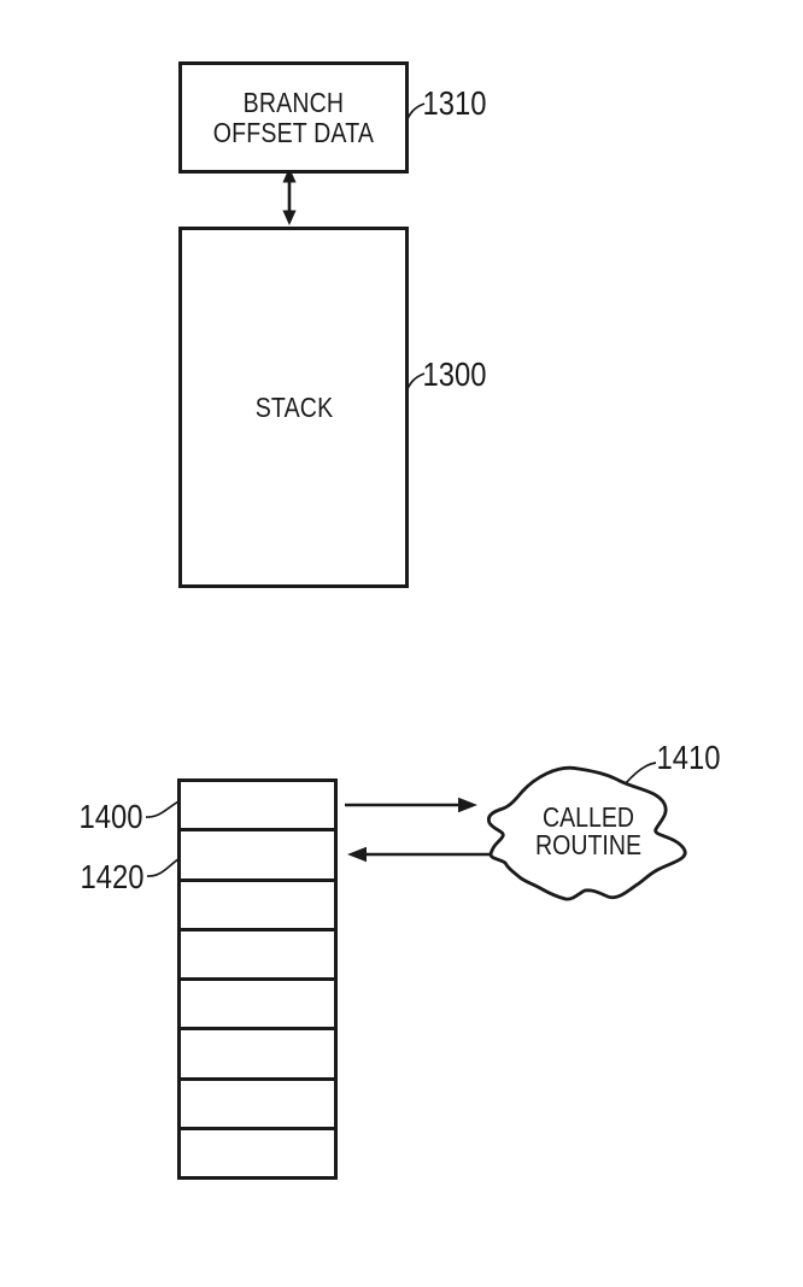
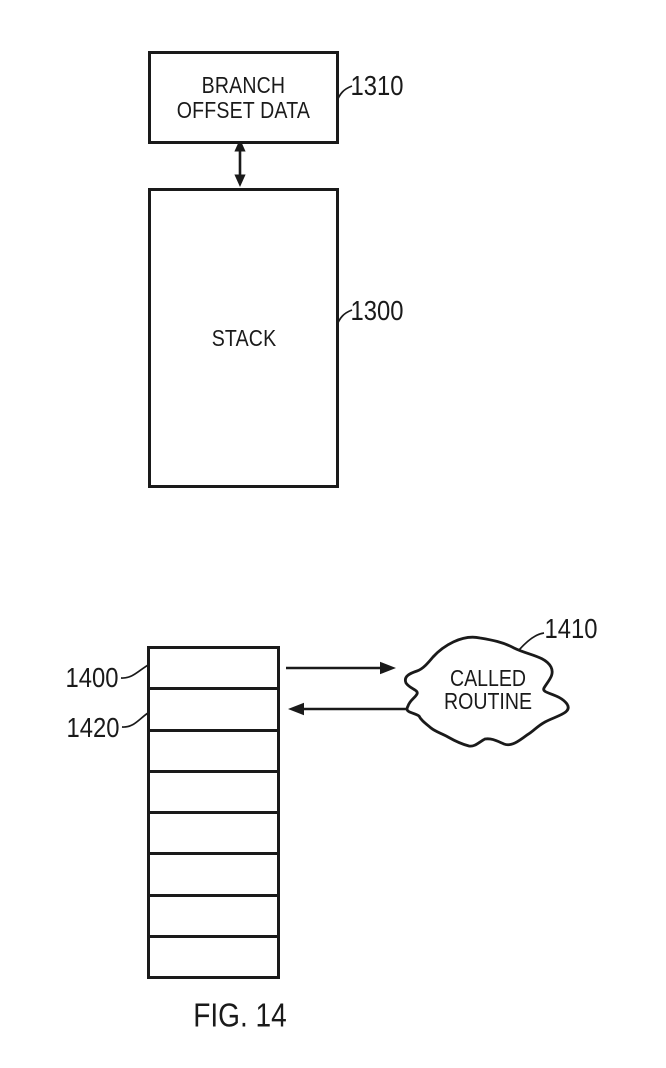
  BRANCH
  OFFSET DATA
  1310
  STACK
  1300
  1400
  1420
  CALLED
  ROUTINE
  1410
+ FIG. 14
